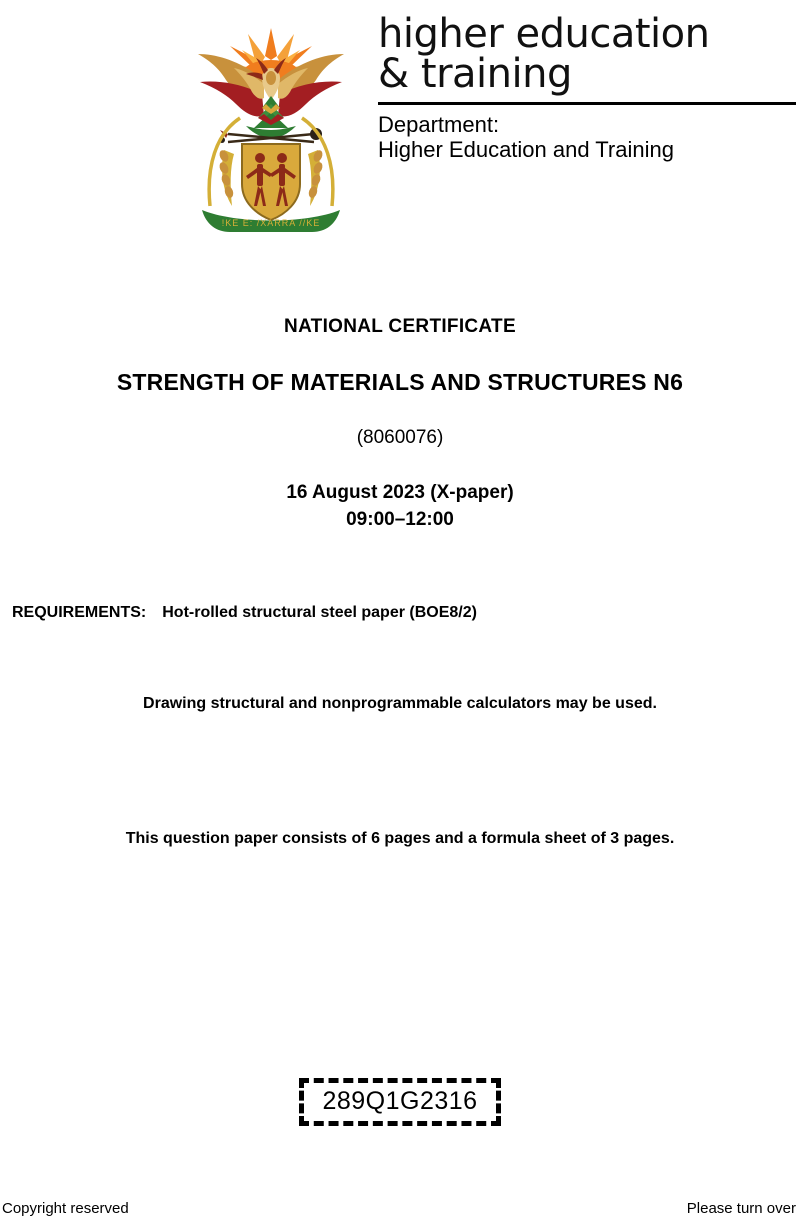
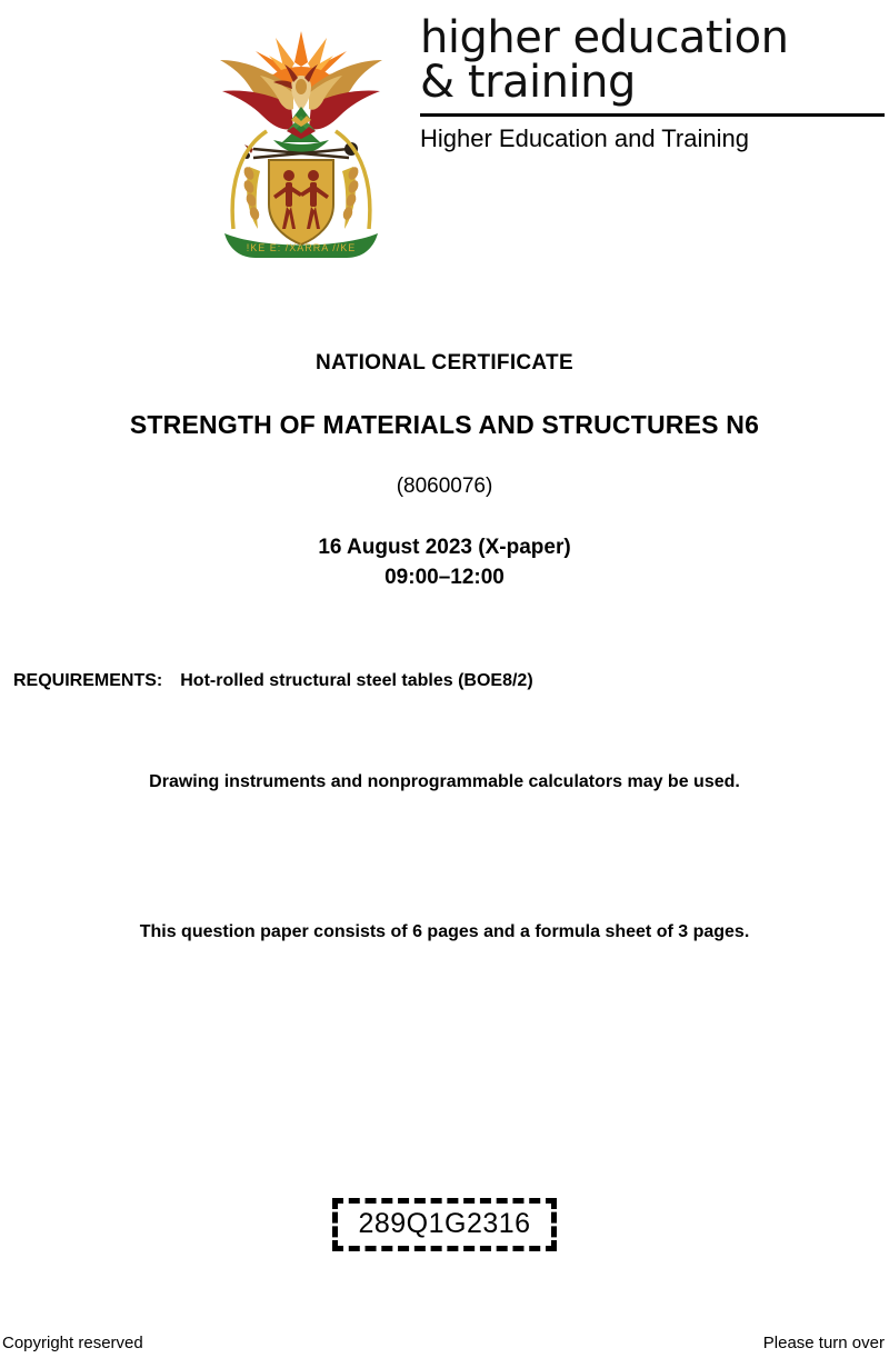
  !KE E: /XARRA //KE
  higher education
  & training
- Department:
  Higher Education and Training
  NATIONAL CERTIFICATE
  STRENGTH OF MATERIALS AND STRUCTURES N6
  (8060076)
  16 August 2023 (X-paper)
  09:00–12:00
- REQUIREMENTS: Hot-rolled structural steel paper (BOE8/2)
+ REQUIREMENTS: Hot-rolled structural steel tables (BOE8/2)
- Drawing structural and nonprogrammable calculators may be used.
+ Drawing instruments and nonprogrammable calculators may be used.
  This question paper consists of 6 pages and a formula sheet of 3 pages.
  289Q1G2316
  Copyright reserved
  Please turn over
